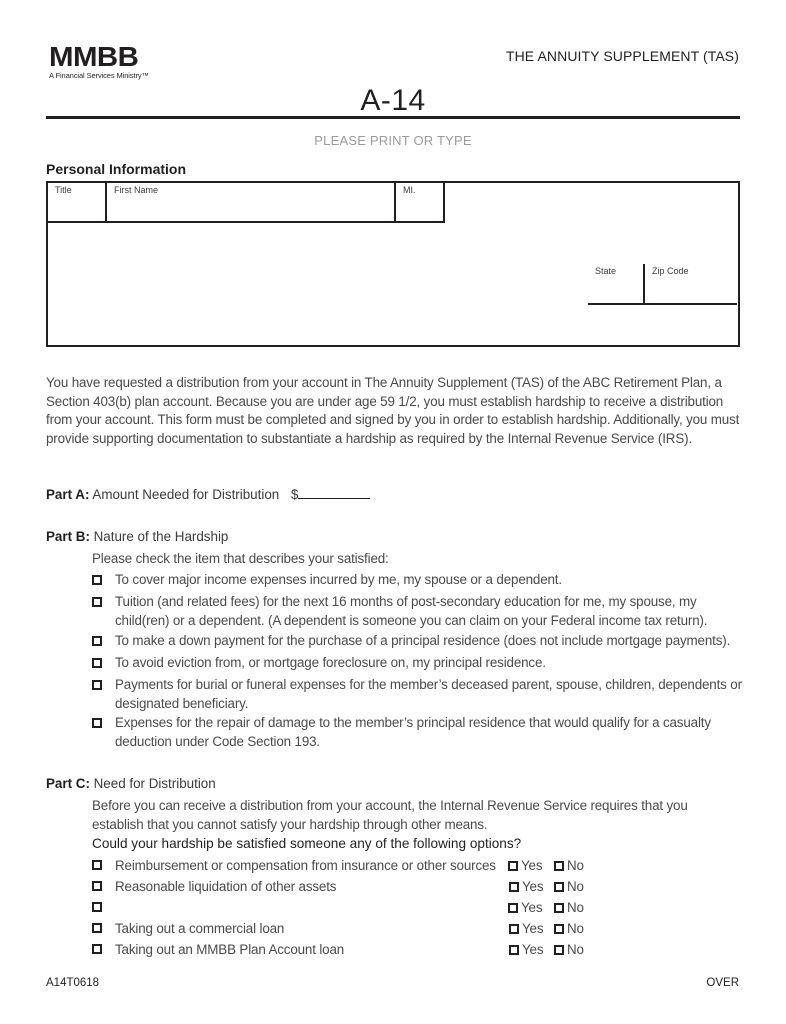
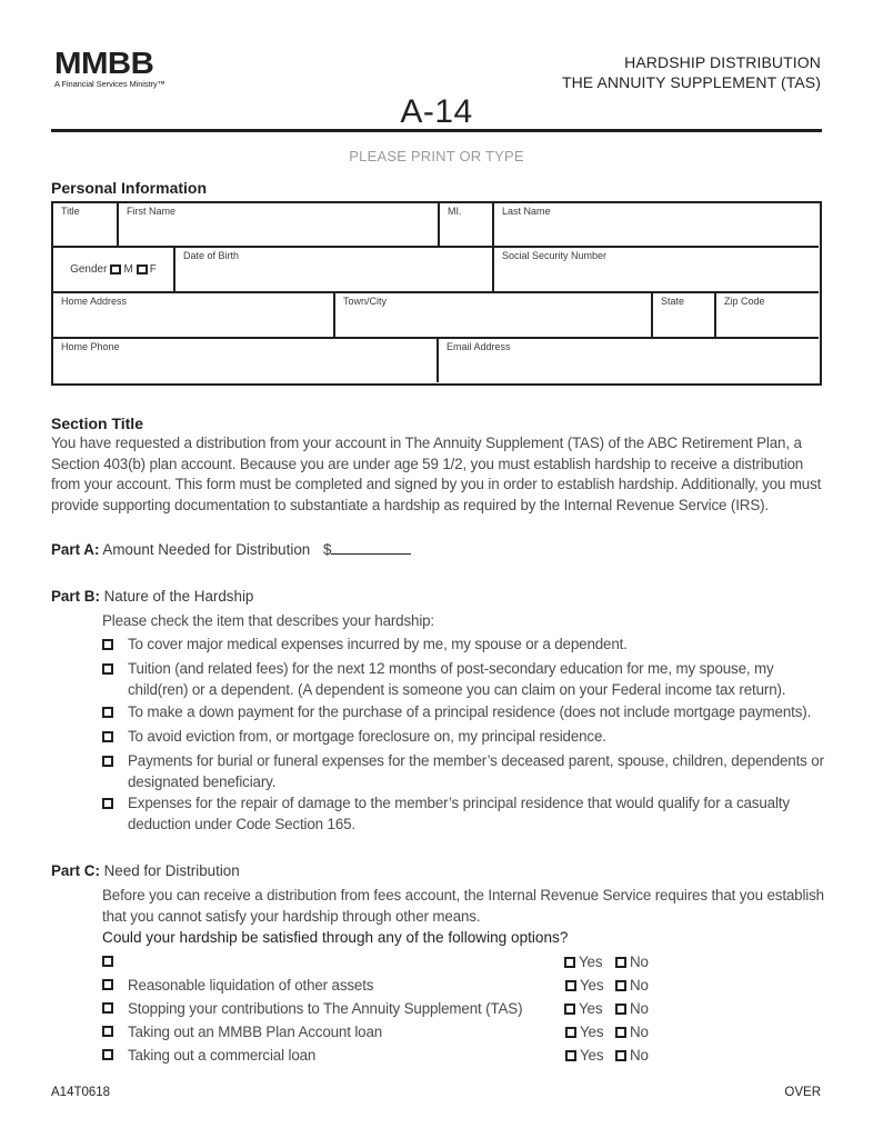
  MMBB
  A Financial Services Ministry™
+ HARDSHIP DISTRIBUTION
  THE ANNUITY SUPPLEMENT (TAS)
  A-14
  PLEASE PRINT OR TYPE
  Personal Information
  Title
  First Name
  MI.
+ Last Name
+ Gender
+ M
+ F
+ Date of Birth
+ Social Security Number
+ Home Address
+ Town/City
  State
  Zip Code
+ Home Phone
+ Email Address
+ Section Title
  You have requested a distribution from your account in The Annuity Supplement (TAS) of the ABC Retirement Plan, a Section 403(b) plan account. Because you are under age 59 1/2, you must establish hardship to receive a distribution from your account. This form must be completed and signed by you in order to establish hardship. Additionally, you must provide supporting documentation to substantiate a hardship as required by the Internal Revenue Service (IRS).
  Part A: Amount Needed for Distribution $
  Part B: Nature of the Hardship
- Please check the item that describes your satisfied:
+ Please check the item that describes your hardship:
- To cover major income expenses incurred by me, my spouse or a dependent.
+ To cover major medical expenses incurred by me, my spouse or a dependent.
- Tuition (and related fees) for the next 16 months of post-secondary education for me, my spouse, my child(ren) or a dependent. (A dependent is someone you can claim on your Federal income tax return).
+ Tuition (and related fees) for the next 12 months of post-secondary education for me, my spouse, my child(ren) or a dependent. (A dependent is someone you can claim on your Federal income tax return).
  To make a down payment for the purchase of a principal residence (does not include mortgage payments).
  To avoid eviction from, or mortgage foreclosure on, my principal residence.
  Payments for burial or funeral expenses for the member’s deceased parent, spouse, children, dependents or designated beneficiary.
- Expenses for the repair of damage to the member’s principal residence that would qualify for a casualty deduction under Code Section 193.
+ Expenses for the repair of damage to the member’s principal residence that would qualify for a casualty deduction under Code Section 165.
  Part C: Need for Distribution
- Before you can receive a distribution from your account, the Internal Revenue Service requires that you establish that you cannot satisfy your hardship through other means.
+ Before you can receive a distribution from fees account, the Internal Revenue Service requires that you establish that you cannot satisfy your hardship through other means.
- Could your hardship be satisfied someone any of the following options?
+ Could your hardship be satisfied through any of the following options?
- Reimbursement or compensation from insurance or other sources
  Yes
  No
  Reasonable liquidation of other assets
  Yes
  No
+ Stopping your contributions to The Annuity Supplement (TAS)
  Yes
  No
- Taking out a commercial loan
+ Taking out an MMBB Plan Account loan
  Yes
  No
- Taking out an MMBB Plan Account loan
+ Taking out a commercial loan
  Yes
  No
  A14T0618
  OVER
